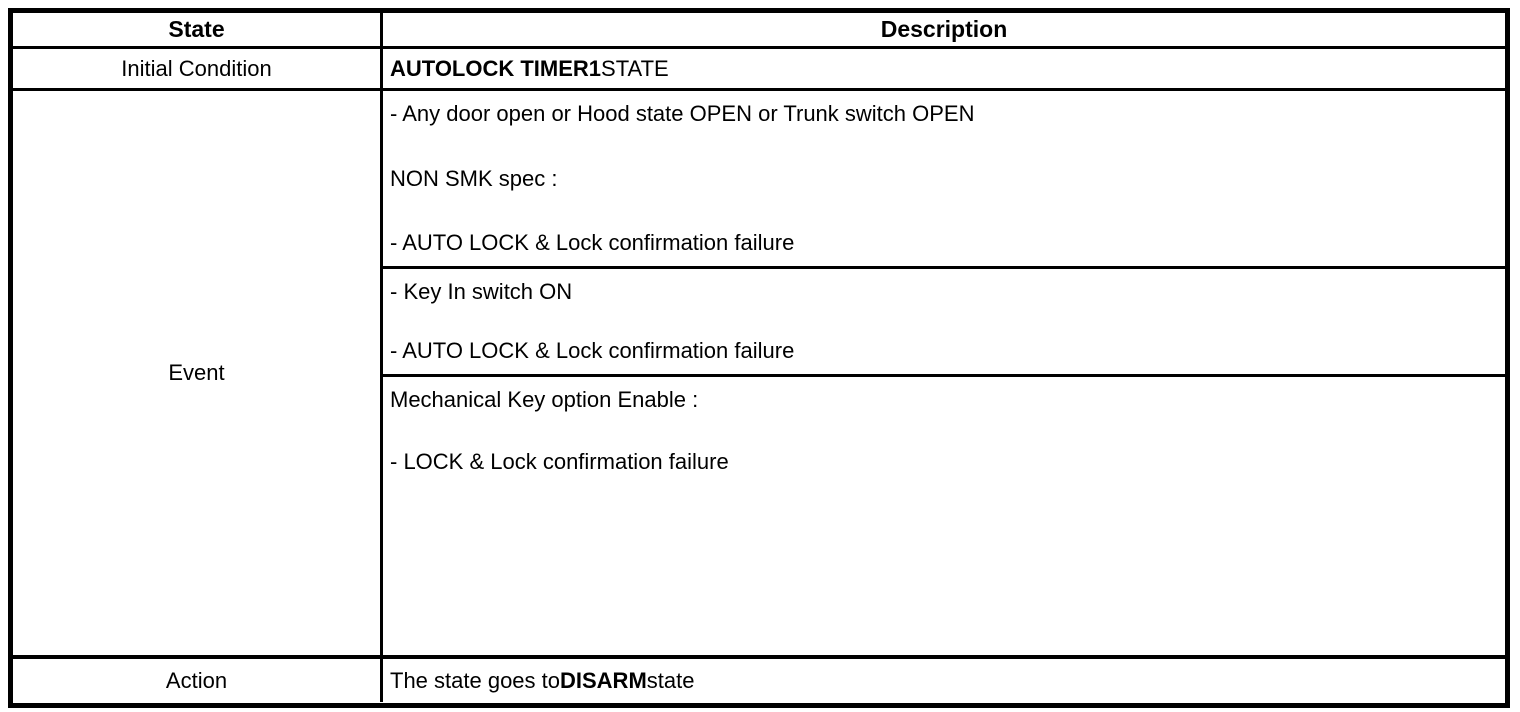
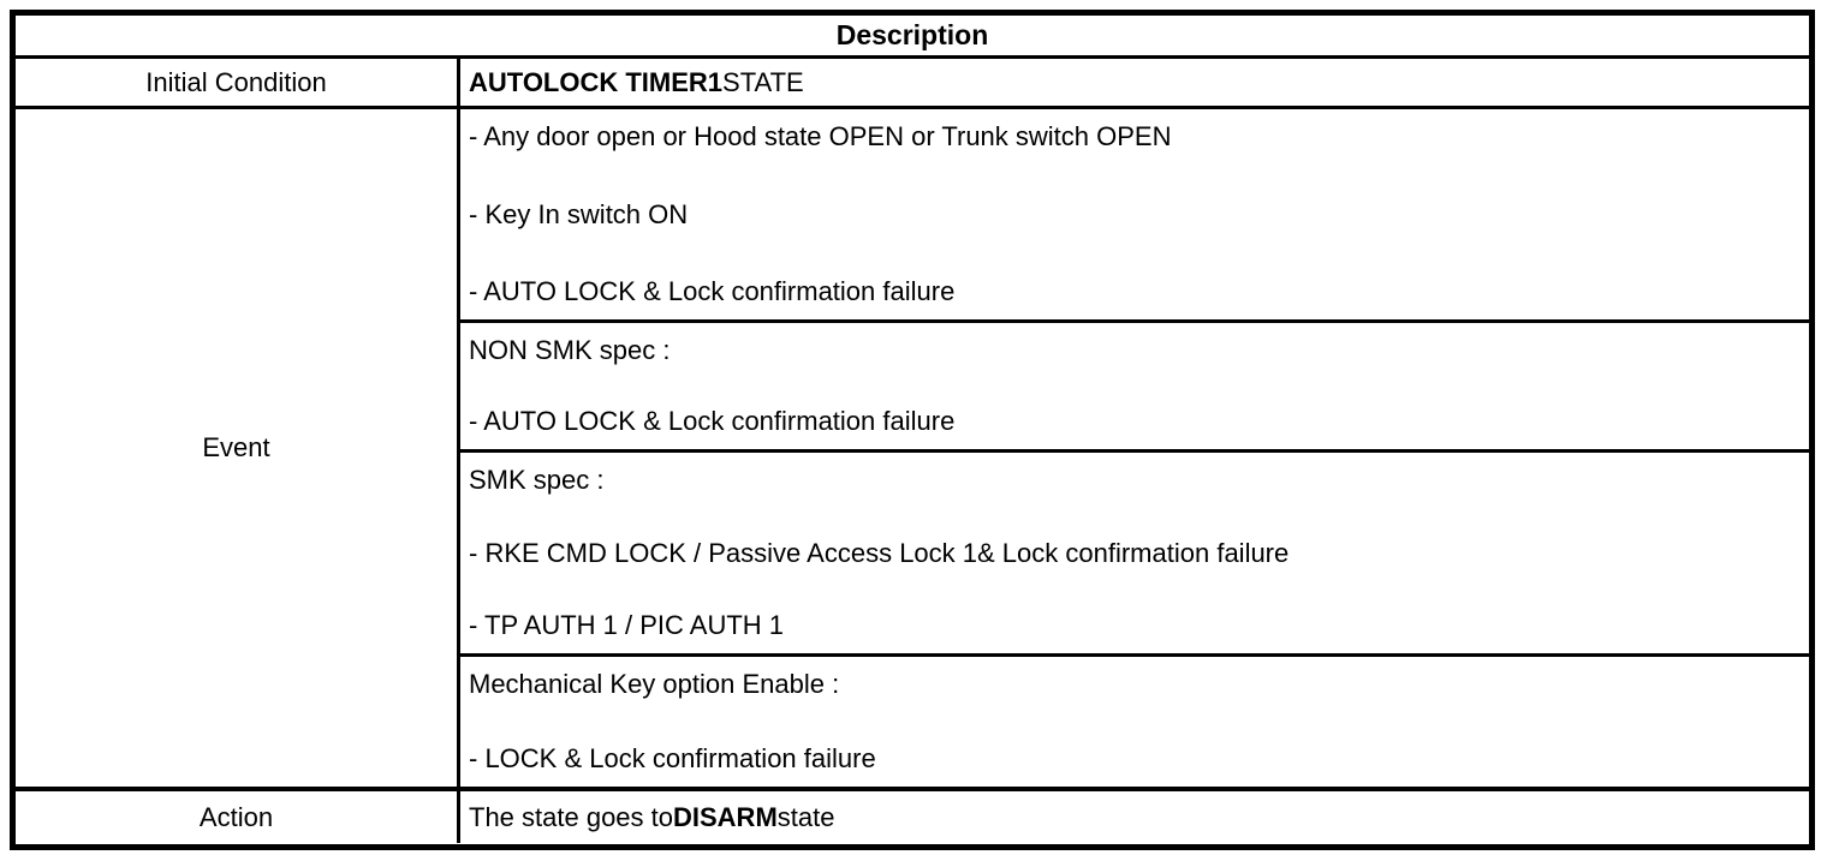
- State
  Description
  Initial Condition
  AUTOLOCK TIMER1
  STATE
  Event
  - Any door open or Hood state OPEN or Trunk switch OPEN
- NON SMK spec :
+ - Key In switch ON
  - AUTO LOCK & Lock confirmation failure
- - Key In switch ON
+ NON SMK spec :
  - AUTO LOCK & Lock confirmation failure
+ SMK spec :
+ - RKE CMD LOCK / Passive Access Lock 1& Lock confirmation failure
+ - TP AUTH 1 / PIC AUTH 1
  Mechanical Key option Enable :
  - LOCK & Lock confirmation failure
  Action
  The state goes to
  DISARM
  state
